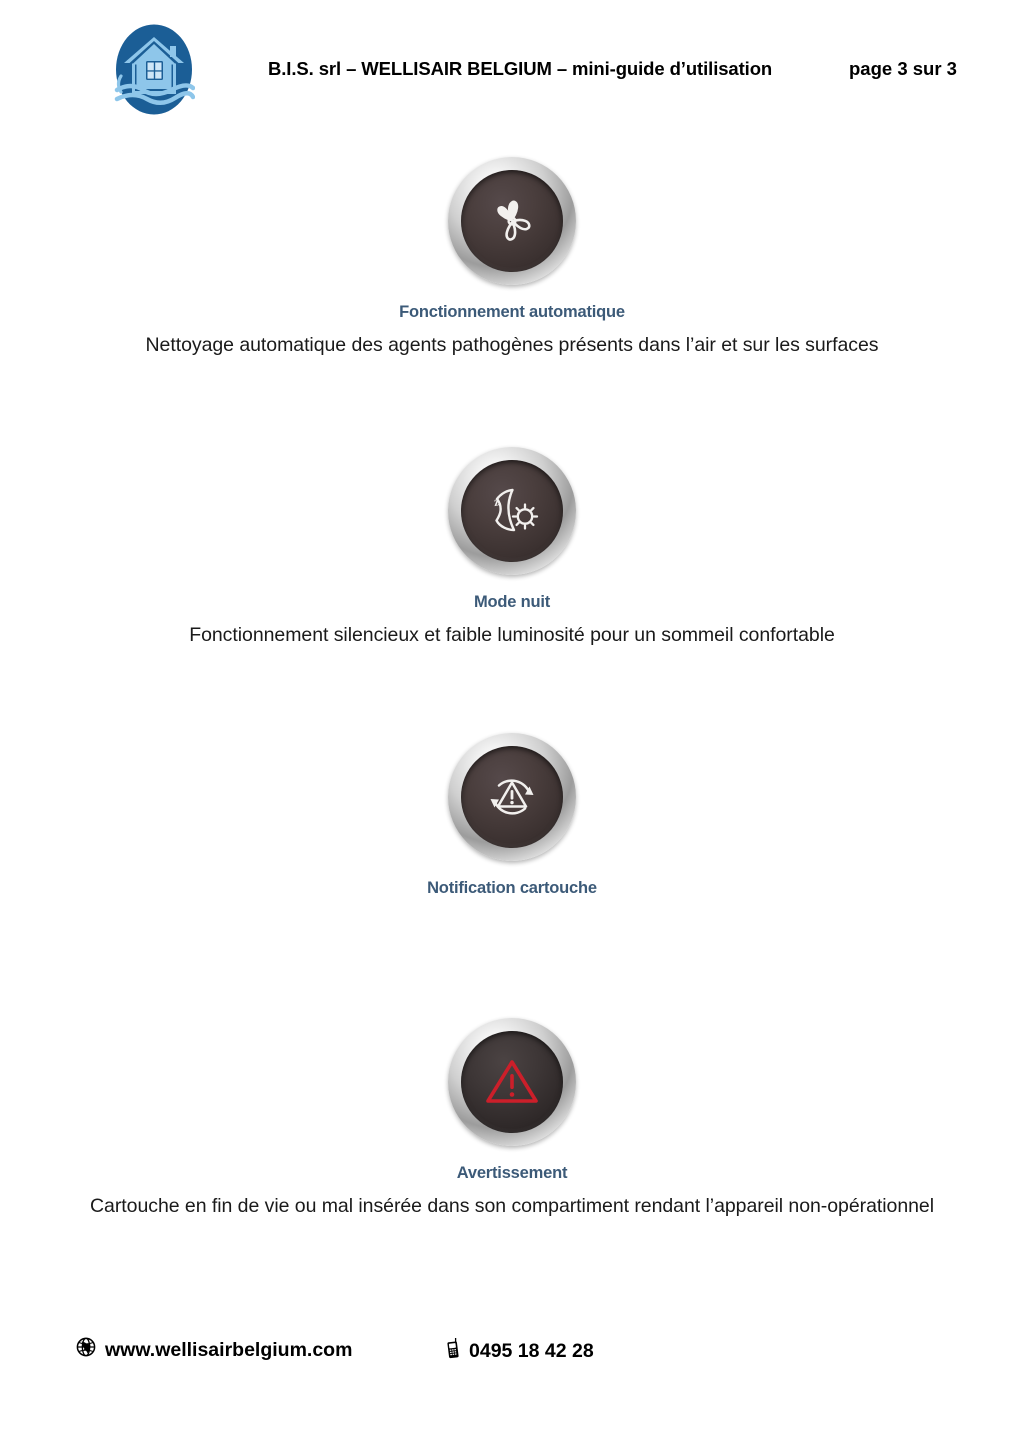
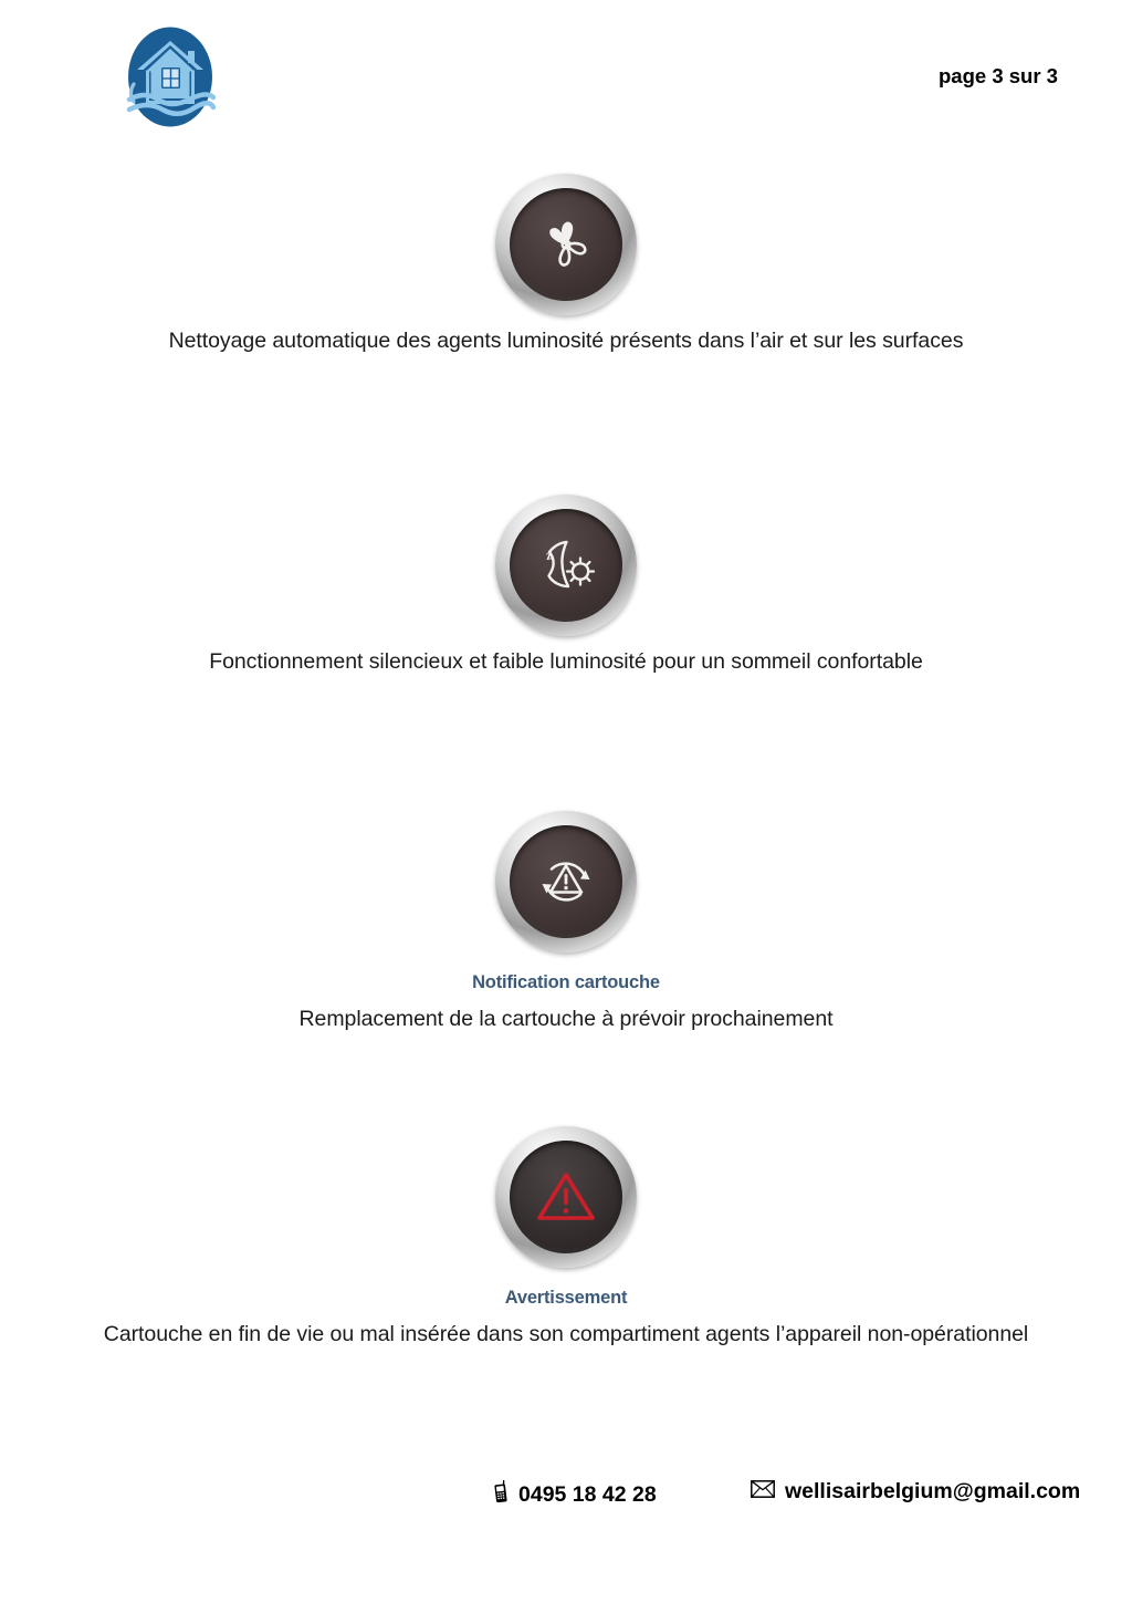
- B.I.S. srl – WELLISAIR BELGIUM – mini-guide d’utilisation
  page 3 sur 3
- Fonctionnement automatique
- Nettoyage automatique des agents pathogènes présents dans l’air et sur les surfaces
+ Nettoyage automatique des agents luminosité présents dans l’air et sur les surfaces
- Mode nuit
  Fonctionnement silencieux et faible luminosité pour un sommeil confortable
  Notification cartouche
+ Remplacement de la cartouche à prévoir prochainement
  Avertissement
- Cartouche en fin de vie ou mal insérée dans son compartiment rendant l’appareil non-opérationnel
+ Cartouche en fin de vie ou mal insérée dans son compartiment agents l’appareil non-opérationnel
- www.wellisairbelgium.com
  0495 18 42 28
+ wellisairbelgium@gmail.com
